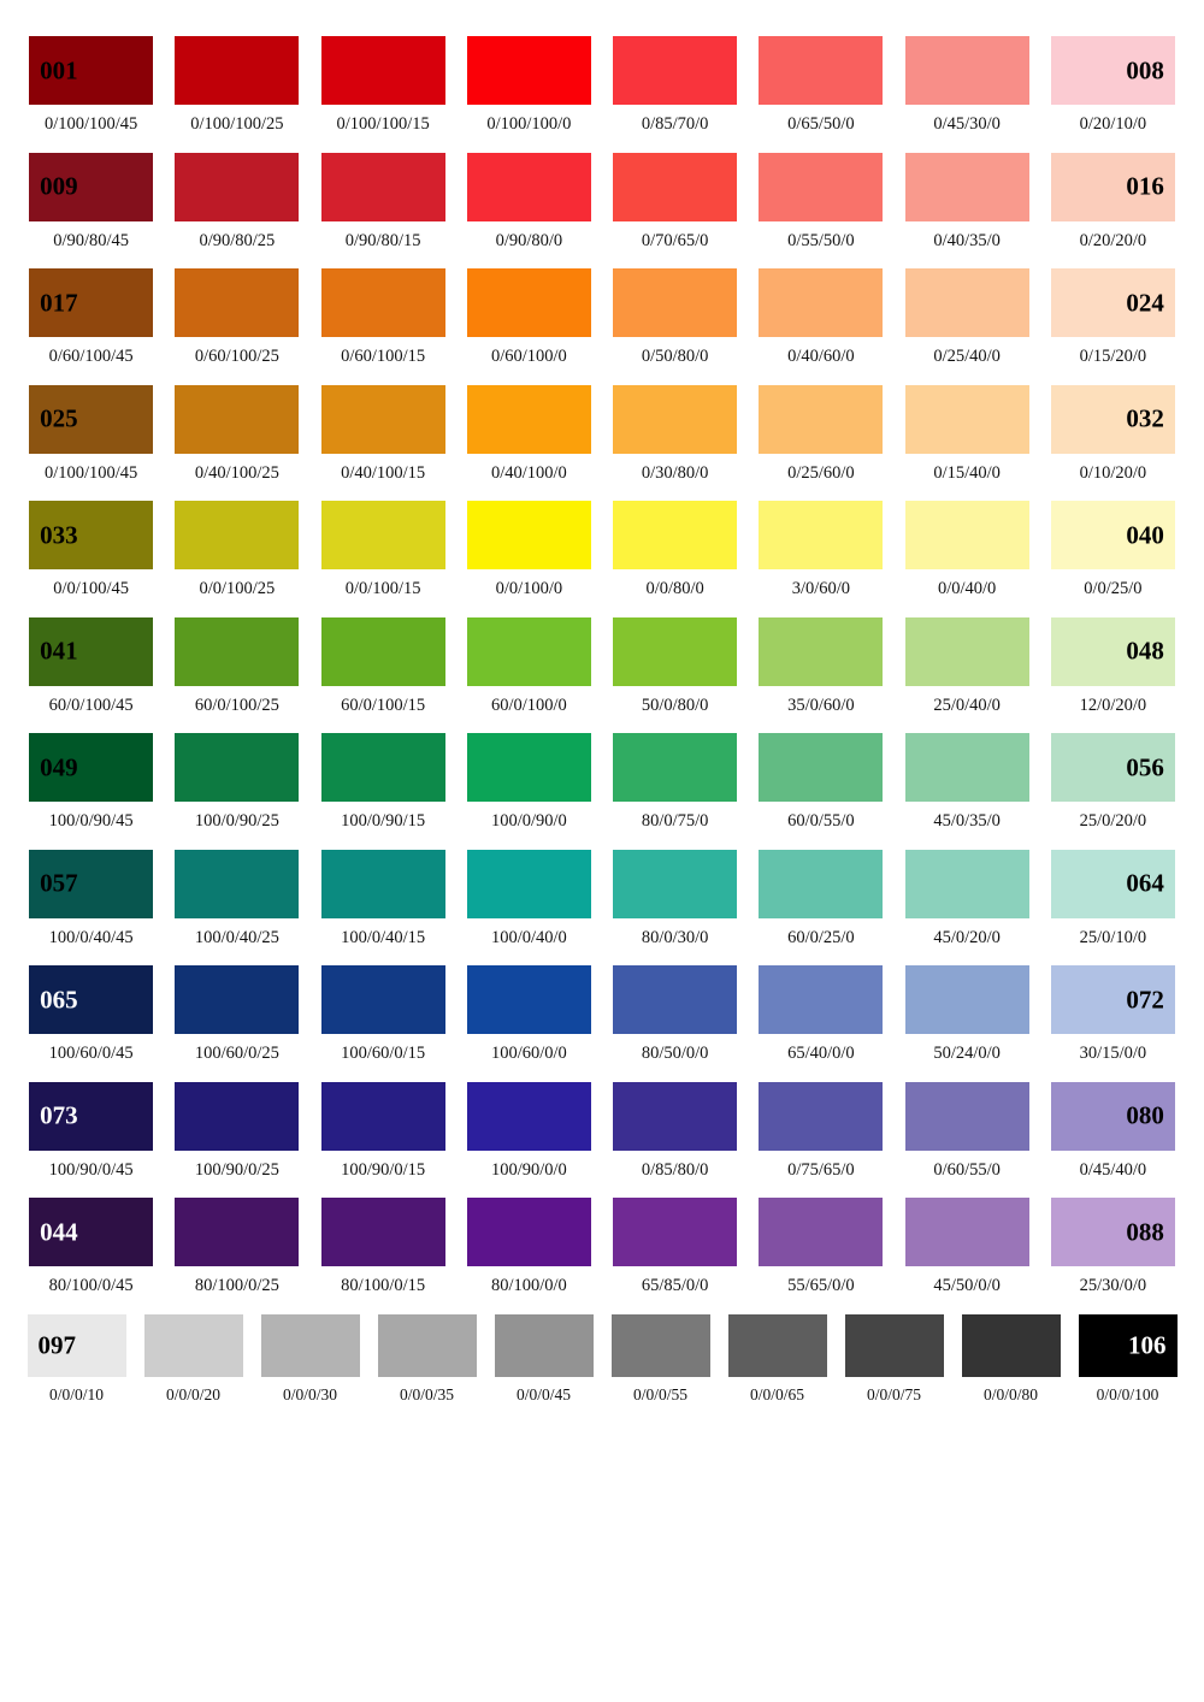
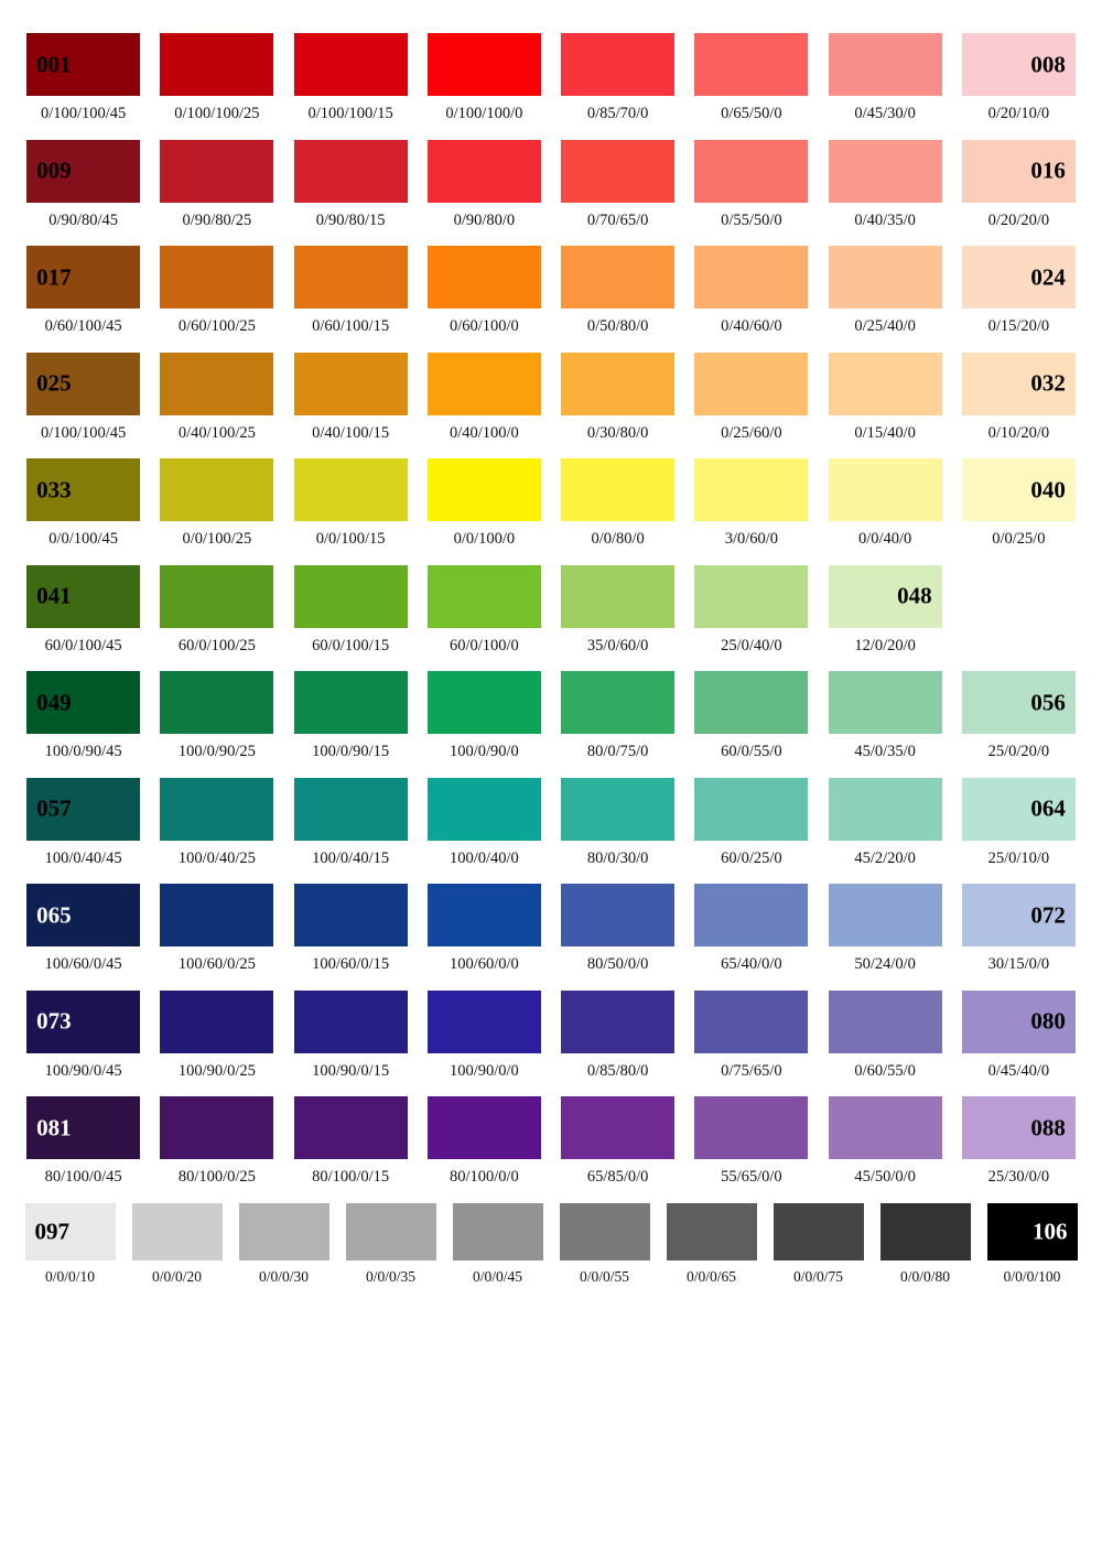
  001
  0/100/100/45
  0/100/100/25
  0/100/100/15
  0/100/100/0
  0/85/70/0
  0/65/50/0
  0/45/30/0
  008
  0/20/10/0
  009
  0/90/80/45
  0/90/80/25
  0/90/80/15
  0/90/80/0
  0/70/65/0
  0/55/50/0
  0/40/35/0
  016
  0/20/20/0
  017
  0/60/100/45
  0/60/100/25
  0/60/100/15
  0/60/100/0
  0/50/80/0
  0/40/60/0
  0/25/40/0
  024
  0/15/20/0
  025
  0/100/100/45
  0/40/100/25
  0/40/100/15
  0/40/100/0
  0/30/80/0
  0/25/60/0
  0/15/40/0
  032
  0/10/20/0
  033
  0/0/100/45
  0/0/100/25
  0/0/100/15
  0/0/100/0
  0/0/80/0
  3/0/60/0
  0/0/40/0
  040
  0/0/25/0
  041
  60/0/100/45
  60/0/100/25
  60/0/100/15
  60/0/100/0
- 50/0/80/0
  35/0/60/0
  25/0/40/0
  048
  12/0/20/0
  049
  100/0/90/45
  100/0/90/25
  100/0/90/15
  100/0/90/0
  80/0/75/0
  60/0/55/0
  45/0/35/0
  056
  25/0/20/0
  057
  100/0/40/45
  100/0/40/25
  100/0/40/15
  100/0/40/0
  80/0/30/0
  60/0/25/0
- 45/0/20/0
+ 45/2/20/0
  064
  25/0/10/0
  065
  100/60/0/45
  100/60/0/25
  100/60/0/15
  100/60/0/0
  80/50/0/0
  65/40/0/0
  50/24/0/0
  072
  30/15/0/0
  073
  100/90/0/45
  100/90/0/25
  100/90/0/15
  100/90/0/0
  0/85/80/0
  0/75/65/0
  0/60/55/0
  080
  0/45/40/0
- 044
+ 081
  80/100/0/45
  80/100/0/25
  80/100/0/15
  80/100/0/0
  65/85/0/0
  55/65/0/0
  45/50/0/0
  088
  25/30/0/0
  097
  0/0/0/10
  0/0/0/20
  0/0/0/30
  0/0/0/35
  0/0/0/45
  0/0/0/55
  0/0/0/65
  0/0/0/75
  0/0/0/80
  106
  0/0/0/100
